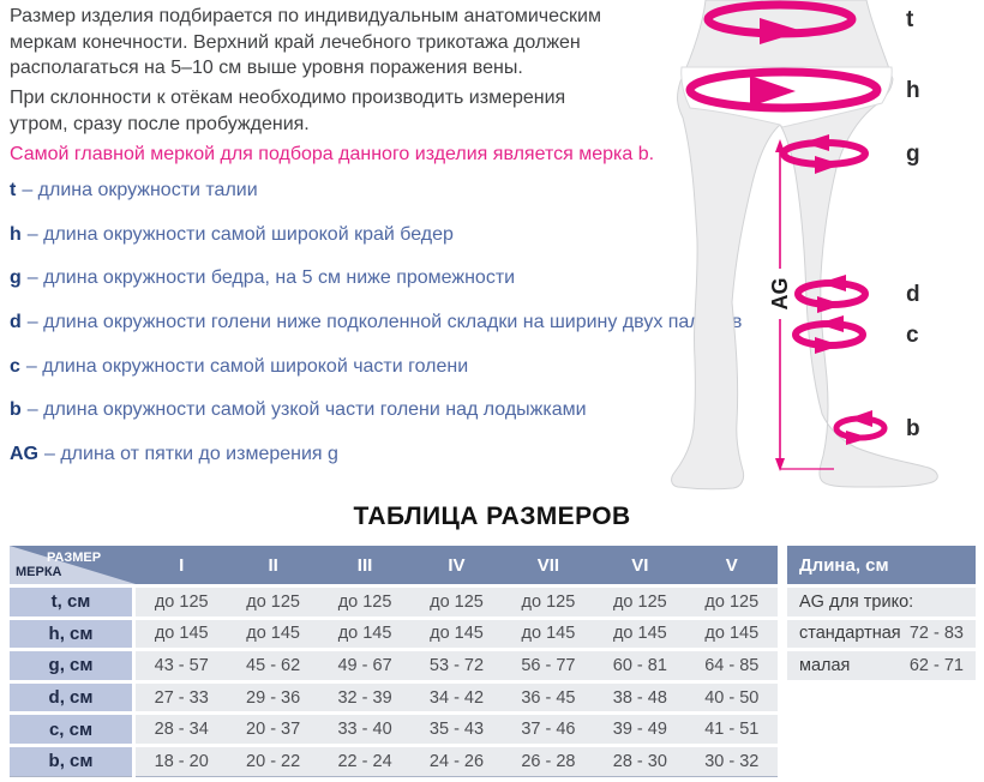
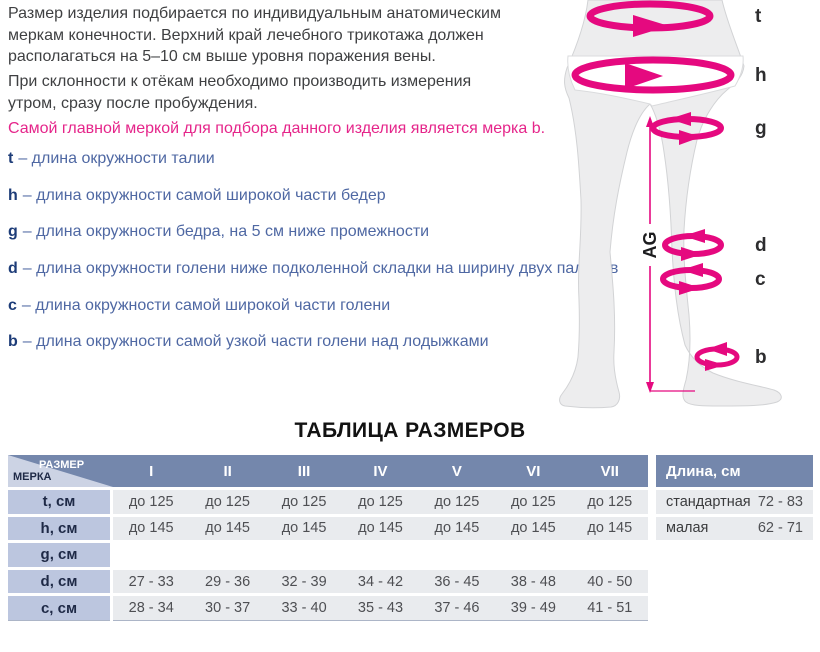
  Размер изделия подбирается по индивидуальным анатомическим
  меркам конечности. Верхний край лечебного трикотажа должен
  располагаться на 5–10 см выше уровня поражения вены.
  При склонности к отёкам необходимо производить измерения
  утром, сразу после пробуждения.
  Самой главной меркой для подбора данного изделия является мерка b.
  t – длина окружности талии
- h – длина окружности самой широкой край бедер
+ h – длина окружности самой широкой части бедер
  g – длина окружности бедра, на 5 см ниже промежности
  d – длина окружности голени ниже подколенной складки на ширину двух пав
  c – длина окружности самой широкой части голени
  b – длина окружности самой узкой части голени над лодыжками
- AG – длина от пятки до измерения g
  t
  h
  g
  d
  c
  b
  ТАБЛИЦА РАЗМЕРОВ
  РАЗМЕР
  МЕРКА
  I
  II
  III
  IV
- VII
+ V
  VI
- V
+ VII
  t, см
  до 125
  до 125
  до 125
  до 125
  до 125
  до 125
  до 125
  h, см
  до 145
  до 145
  до 145
  до 145
  до 145
  до 145
  до 145
  g, см
- 43 - 57
- 45 - 62
- 49 - 67
- 53 - 72
- 56 - 77
- 60 - 81
- 64 - 85
  d, см
  27 - 33
  29 - 36
  32 - 39
  34 - 42
  36 - 45
  38 - 48
  40 - 50
  c, см
  28 - 34
- 20 - 37
+ 30 - 37
  33 - 40
  35 - 43
  37 - 46
  39 - 49
  41 - 51
- b, см
- 18 - 20
- 20 - 22
- 22 - 24
- 24 - 26
- 26 - 28
- 28 - 30
- 30 - 32
  Длина, см
- AG для трико:
  стандартная
  72 - 83
  малая
  62 - 71
